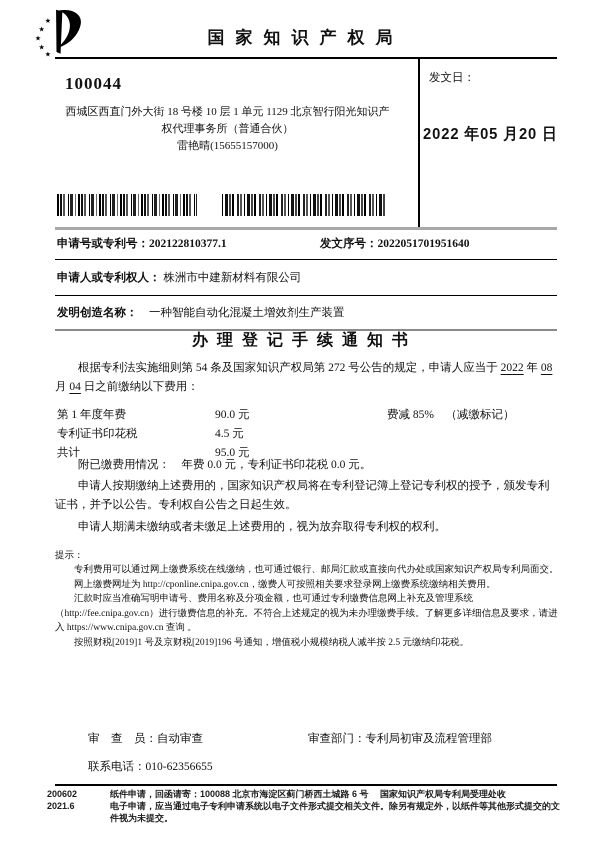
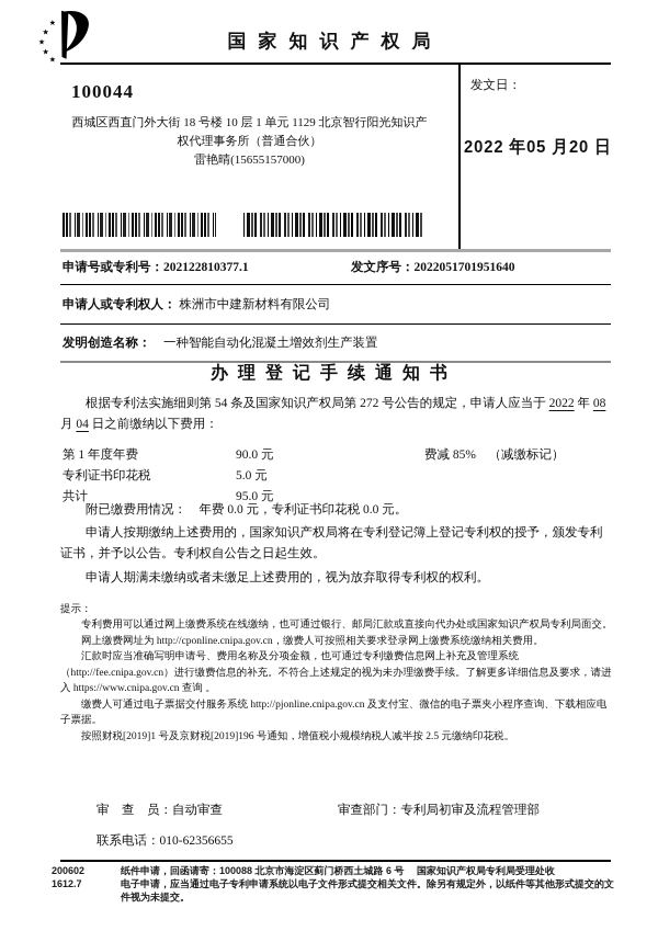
  ★
  ★
  ★
  ★
  国家知识产权局
  100044
  西城区西直门外大街 18 号楼 10 层 1 单元 1129 北京智行阳光知识产
  权代理事务所（普通合伙）
  雷艳晴(15655157000)
  发文日：
  2022 年05 月20 日
  申请号或专利号：202122810377.1
  发文序号：2022051701951640
  申请人或专利权人： 株洲市中建新材料有限公司
  发明创造名称： 一种智能自动化混凝土增效剂生产装置
  办理登记手续通知书
  根据专利法实施细则第 54 条及国家知识产权局第 272 号公告的规定，申请人应当于 2022 年 08 月 04 日之前缴纳以下费用：
  第 1 年度年费
  90.0 元
  费减 85% （减缴标记）
  专利证书印花税
- 4.5 元
+ 5.0 元
  共计
  95.0 元
  附已缴费用情况： 年费 0.0 元，专利证书印花税 0.0 元。
  申请人按期缴纳上述费用的，国家知识产权局将在专利登记簿上登记专利权的授予，颁发专利证书，并予以公告。专利权自公告之日起生效。
  申请人期满未缴纳或者未缴足上述费用的，视为放弃取得专利权的权利。
  提示：
  专利费用可以通过网上缴费系统在线缴纳，也可通过银行、邮局汇款或直接向代办处或国家知识产权局专利局面交。
  网上缴费网址为 http://cponline.cnipa.gov.cn，缴费人可按照相关要求登录网上缴费系统缴纳相关费用。
  汇款时应当准确写明申请号、费用名称及分项金额，也可通过专利缴费信息网上补充及管理系统（http://fee.cnipa.gov.cn）进行缴费信息的补充。不符合上述规定的视为未办理缴费手续。了解更多详细信息及要求，请进入 https://www.cnipa.gov.cn 查询 。
+ 缴费人可通过电子票据交付服务系统 http://pjonline.cnipa.gov.cn 及支付宝、微信的电子票夹小程序查询、下载相应电子票据。
  按照财税[2019]1 号及京财税[2019]196 号通知，增值税小规模纳税人减半按 2.5 元缴纳印花税。
  审 查 员：自动审查
  审查部门：专利局初审及流程管理部
  联系电话：010-62356655
  200602
- 2021.6
+ 1612.7
  纸件申请，回函请寄：100088 北京市海淀区蓟门桥西土城路 6 号 国家知识产权局专利局受理处收
  电子申请，应当通过电子专利申请系统以电子文件形式提交相关文件。除另有规定外，以纸件等其他形式提交的文件视为未提交。
